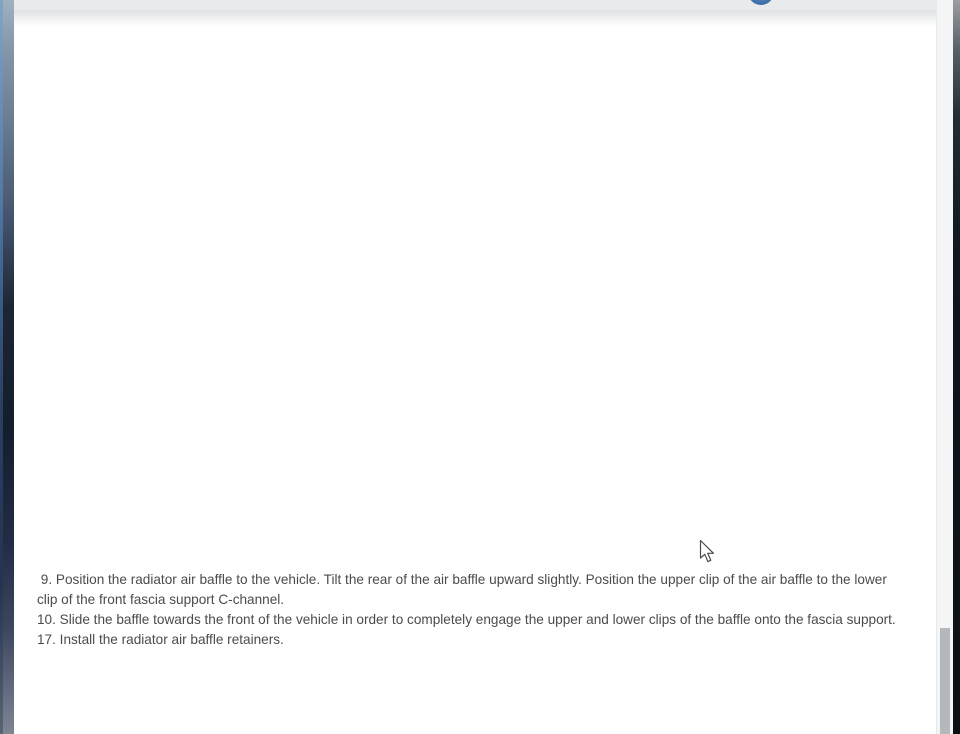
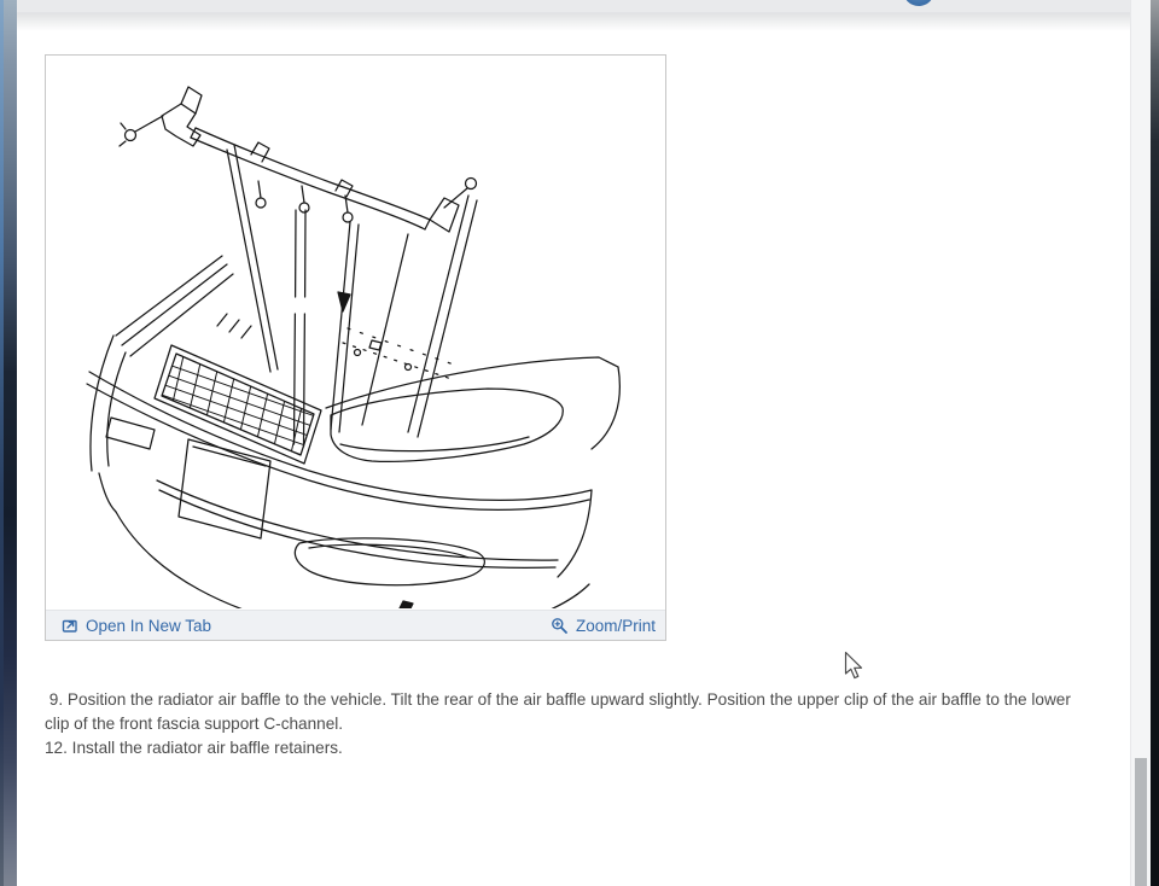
+ Open In New Tab
+ Zoom/Print
  9. Position the radiator air baffle to the vehicle. Tilt the rear of the air baffle upward slightly. Position the upper clip of the air baffle to the lower clip of the front fascia support C-channel.
- 10. Slide the baffle towards the front of the vehicle in order to completely engage the upper and lower clips of the baffle onto the fascia support.
- 17. Install the radiator air baffle retainers.
+ 12. Install the radiator air baffle retainers.
